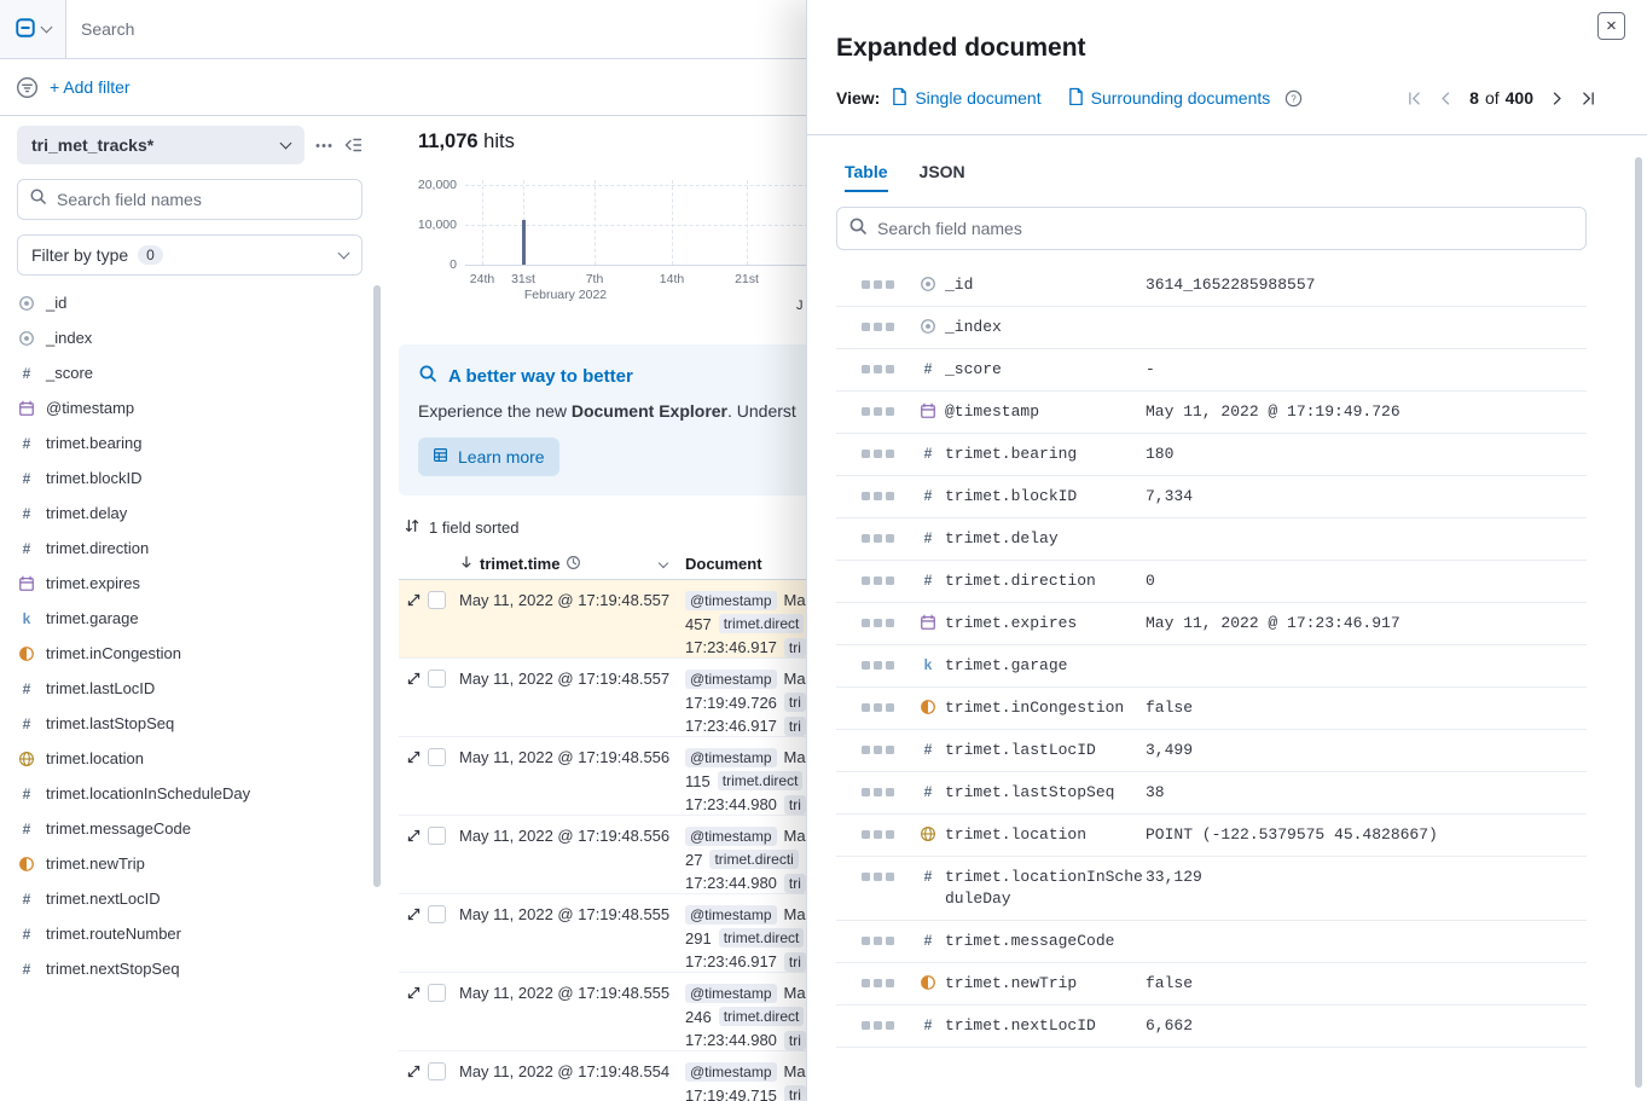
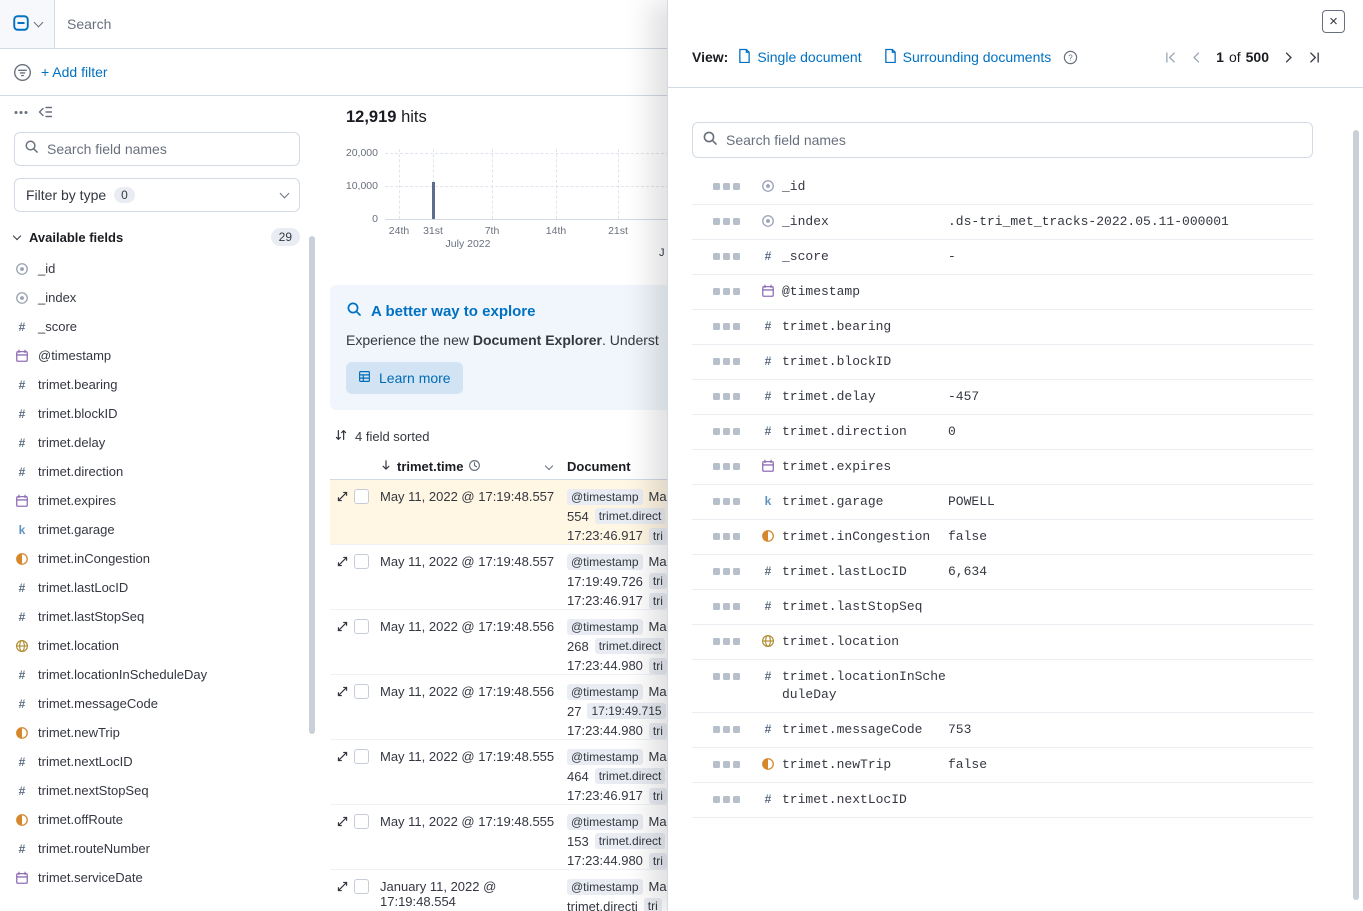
  Search
  + Add filter
- tri_met_tracks*
  Search field names
  Filter by type
  0
+ Available fields
+ 29
  _id
  _index
  #
  _score
  @timestamp
  #
  trimet.bearing
  #
  trimet.blockID
  #
  trimet.delay
  #
  trimet.direction
  trimet.expires
  k
  trimet.garage
  trimet.inCongestion
  #
  trimet.lastLocID
  #
  trimet.lastStopSeq
  trimet.location
  #
  trimet.locationInScheduleDay
  #
  trimet.messageCode
  trimet.newTrip
  #
  trimet.nextLocID
  #
- trimet.routeNumber
+ trimet.nextStopSeq
+ trimet.offRoute
  #
- trimet.nextStopSeq
+ trimet.routeNumber
+ trimet.serviceDate
- 11,076 hits
+ 12,919 hits
  20,000
  10,000
  0
  24th
  31st
  7th
  14th
  21st
- February 2022
+ July 2022
  J
- A better way to better
+ A better way to explore
  Experience the new Document Explorer. Underst
  Learn more
- 1 field sorted
+ 4 field sorted
  trimet.time
  Document
  May 11, 2022 @ 17:19:48.557
  @timestamp
  Ma
- 457
+ 554
  trimet.direct
  17:23:46.917
  tri
  May 11, 2022 @ 17:19:48.557
  @timestamp
  Ma
  17:19:49.726
  tri
  17:23:46.917
  tri
  May 11, 2022 @ 17:19:48.556
  @timestamp
  Ma
- 115
+ 268
  trimet.direct
  17:23:44.980
  tri
  May 11, 2022 @ 17:19:48.556
  @timestamp
  Ma
  27
- trimet.directi
+ 17:19:49.715
  17:23:44.980
  tri
  May 11, 2022 @ 17:19:48.555
  @timestamp
  Ma
- 291
+ 464
  trimet.direct
  17:23:46.917
  tri
  May 11, 2022 @ 17:19:48.555
  @timestamp
  Ma
- 246
+ 153
  trimet.direct
  17:23:44.980
  tri
- May 11, 2022 @ 17:19:48.554
+ January 11, 2022 @ 17:19:48.554
  @timestamp
  Ma
- 17:19:49.715
+ trimet.directi
  tri
  ×
- Expanded document
  View:
  Single document
  Surrounding documents
  ?
- 8
+ 1
  of
- 400
+ 500
- Table
- JSON
  Search field names
  _id
- 3614_1652285988557
  _index
+ .ds-tri_met_tracks-2022.05.11-000001
  #
  _score
  -
  @timestamp
- May 11, 2022 @ 17:19:49.726
  #
  trimet.bearing
- 180
  #
  trimet.blockID
- 7,334
  #
  trimet.delay
+ -457
  #
  trimet.direction
  0
  trimet.expires
- May 11, 2022 @ 17:23:46.917
  k
  trimet.garage
+ POWELL
  trimet.inCongestion
  false
  #
  trimet.lastLocID
- 3,499
+ 6,634
  #
  trimet.lastStopSeq
- 38
  trimet.location
- POINT (-122.5379575 45.4828667)
  #
  trimet.locationInScheduleDay
- 33,129
  #
  trimet.messageCode
+ 753
  trimet.newTrip
  false
  #
  trimet.nextLocID
- 6,662
